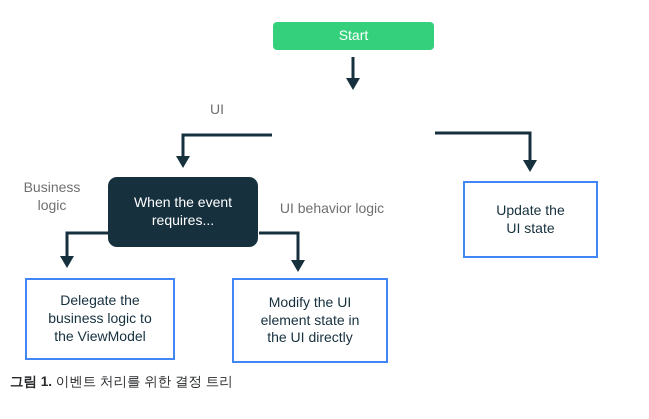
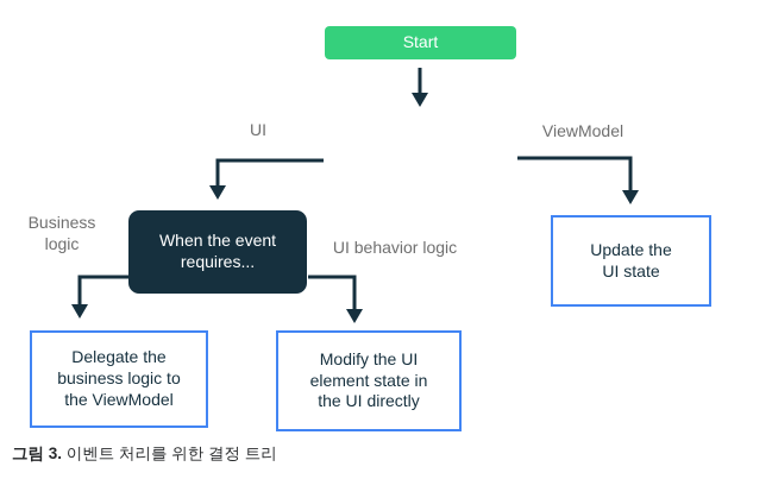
  Start
  When the event
  requires...
  Update the
  UI state
  Delegate the
  business logic to
  the ViewModel
  Modify the UI
  element state in
  the UI directly
  UI
+ ViewModel
  Business
  logic
  UI behavior logic
- 그림 1. 이벤트 처리를 위한 결정 트리
+ 그림 3. 이벤트 처리를 위한 결정 트리
